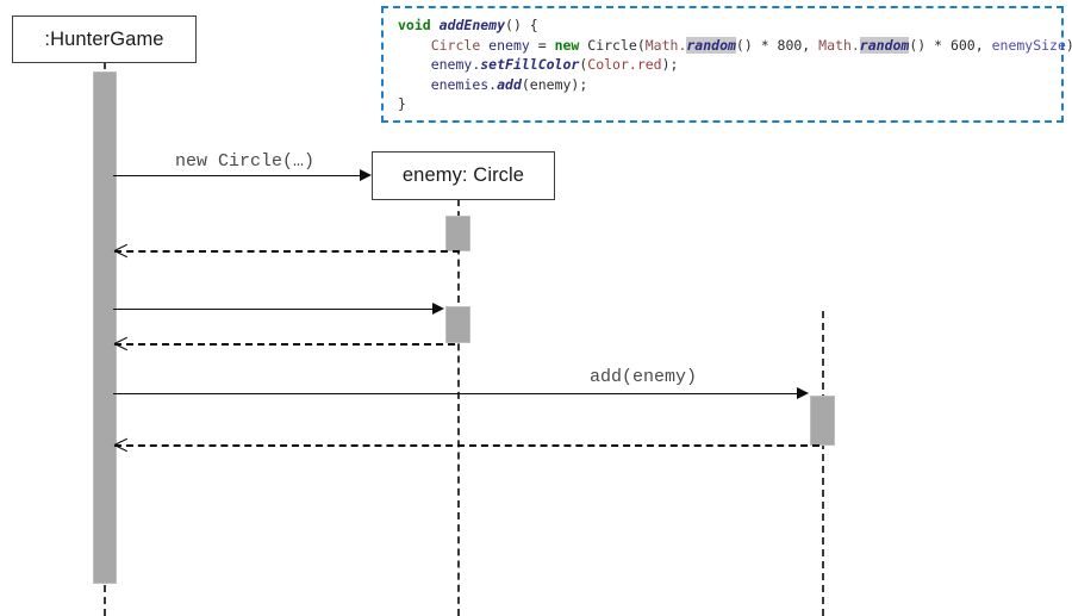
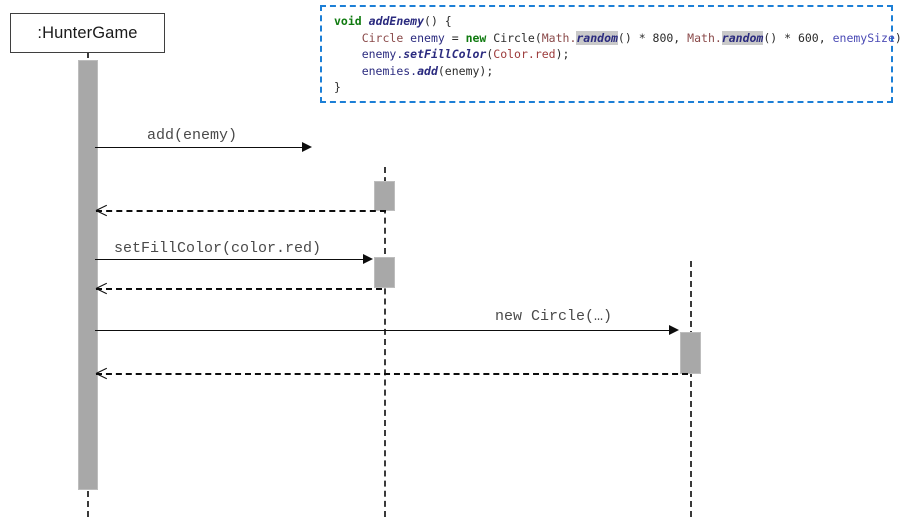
  void addEnemy() { Circle enemy = new Circle(Math.random() * 800, Math.random() * 600, enemySize) enemy.setFillColor(Color.red); enemies.add(enemy); }
  :HunterGame
- enemy: Circle
- new Circle(…)
+ add(enemy)
+ setFillColor(color.red)
- add(enemy)
+ new Circle(…)
